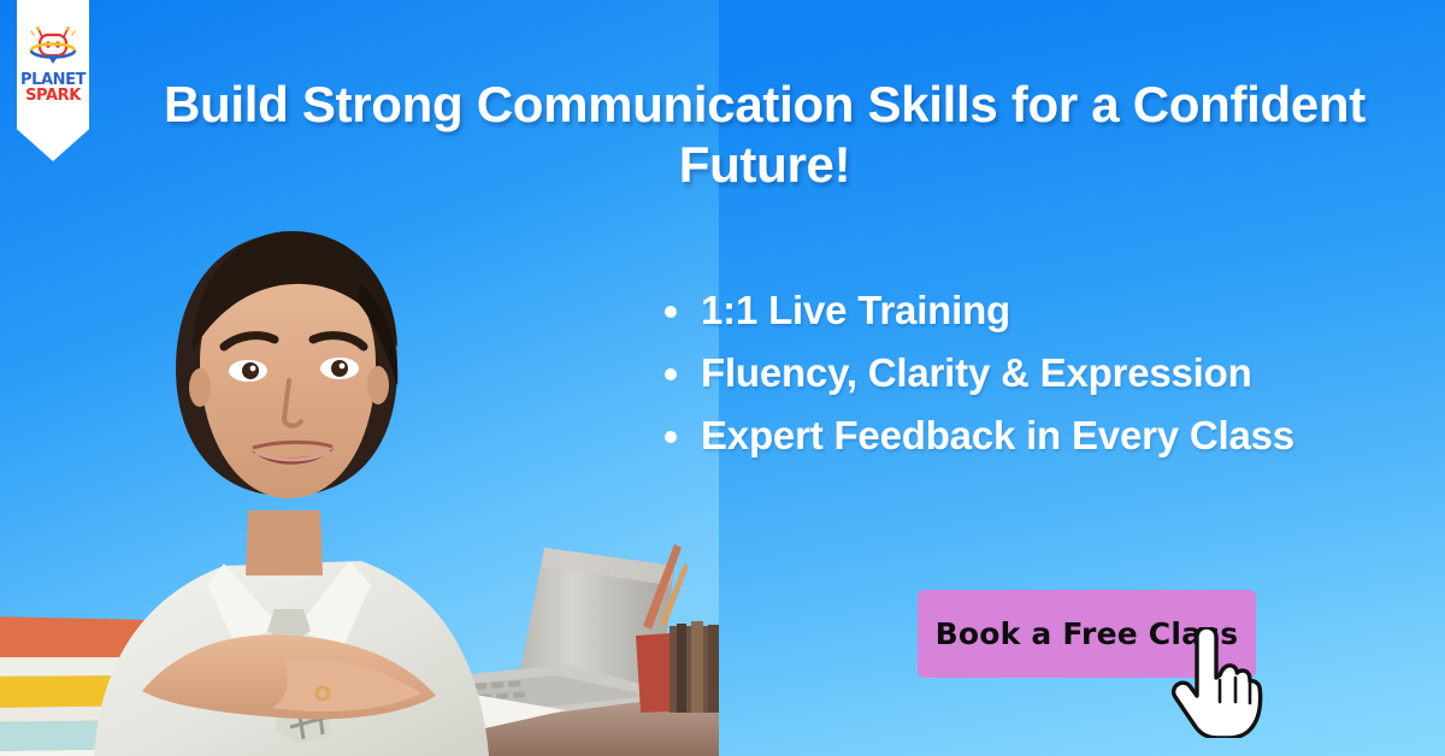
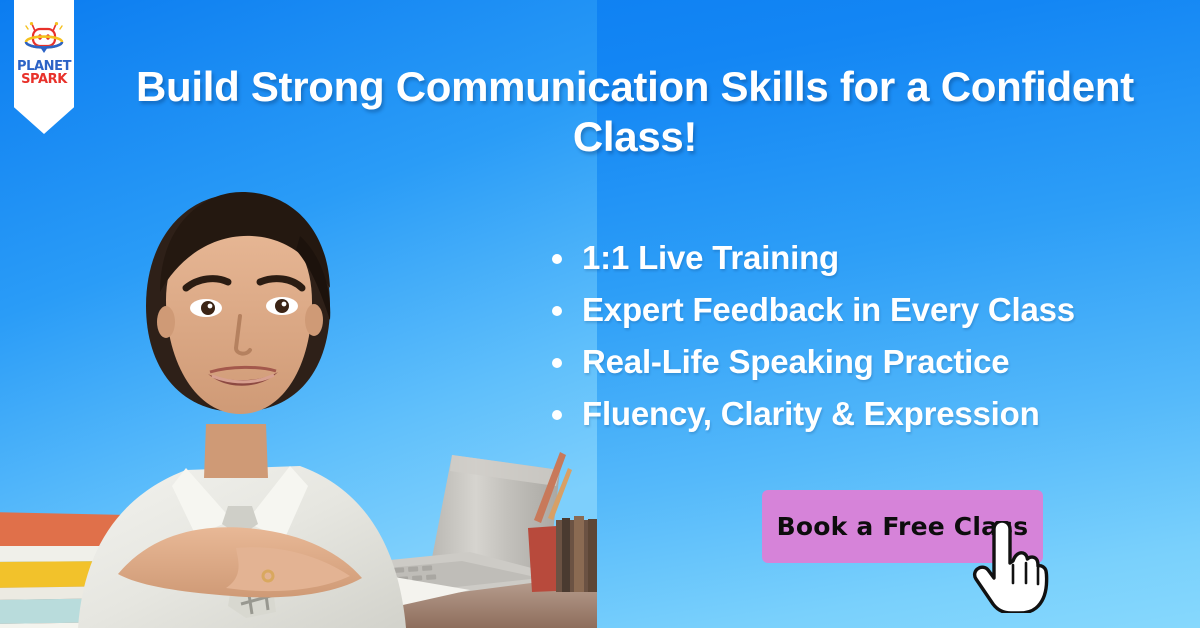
  PLANET
  SPARK
- Build Strong Communication Skills for a Confident Future!
+ Build Strong Communication Skills for a Confident Class!
  1:1 Live Training
- Fluency, Clarity & Expression
+ Expert Feedback in Every Class
+ Real-Life Speaking Practice
- Expert Feedback in Every Class
+ Fluency, Clarity & Expression
  Book a Free Clas
